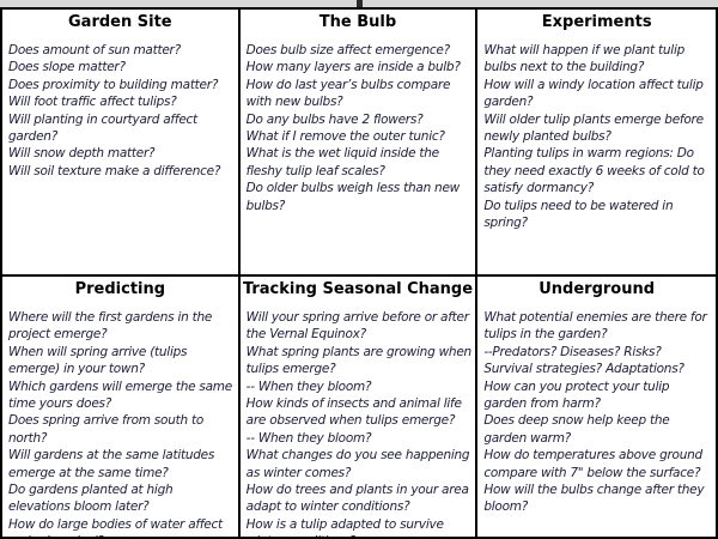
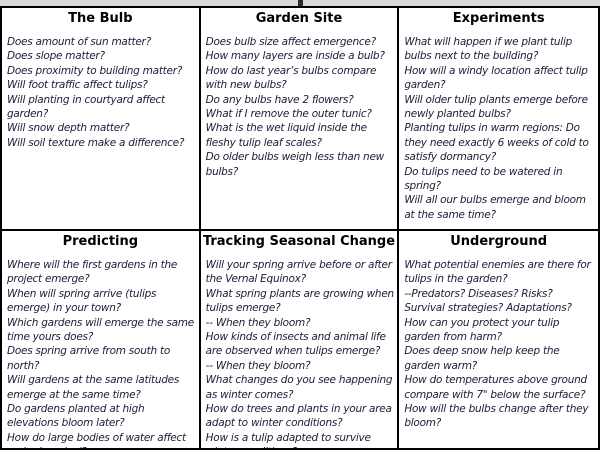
- Garden Site
+ The Bulb
  Does amount of sun matter?
  Does slope matter?
  Does proximity to building matter?
  Will foot traffic affect tulips?
  Will planting in courtyard affect garden?
  Will snow depth matter?
  Will soil texture make a difference?
- The Bulb
+ Garden Site
  Does bulb size affect emergence?
  How many layers are inside a bulb?
  How do last year’s bulbs compare with new bulbs?
  Do any bulbs have 2 flowers?
  What if I remove the outer tunic?
  What is the wet liquid inside the fleshy tulip leaf scales?
  Do older bulbs weigh less than new bulbs?
  Experiments
  What will happen if we plant tulip bulbs next to the building?
  How will a windy location affect tulip garden?
  Will older tulip plants emerge before newly planted bulbs?
  Planting tulips in warm regions: Do they need exactly 6 weeks of cold to satisfy dormancy?
  Do tulips need to be watered in spring?
+ Will all our bulbs emerge and bloom at the same time?
  Predicting
  Where will the first gardens in the project emerge?
  When will spring arrive (tulips emerge) in your town?
  Which gardens will emerge the same time yours does?
  Does spring arrive from south to north?
  Will gardens at the same latitudes emerge at the same time?
  Do gardens planted at high elevations bloom later?
  Tracking Seasonal Change
  Will your spring arrive before or after the Vernal Equinox?
  What spring plants are growing when tulips emerge?
  -- When they bloom?
  How kinds of insects and animal life are observed when tulips emerge?
  -- When they bloom?
  What changes do you see happening as winter comes?
  How do trees and plants in your area adapt to winter conditions?
  Underground
  What potential enemies are there for tulips in the garden?
  --Predators? Diseases? Risks? Survival strategies? Adaptations?
  How can you protect your tulip garden from harm?
  Does deep snow help keep the garden warm?
  How do temperatures above ground compare with 7" below the surface?
  How will the bulbs change after they bloom?
